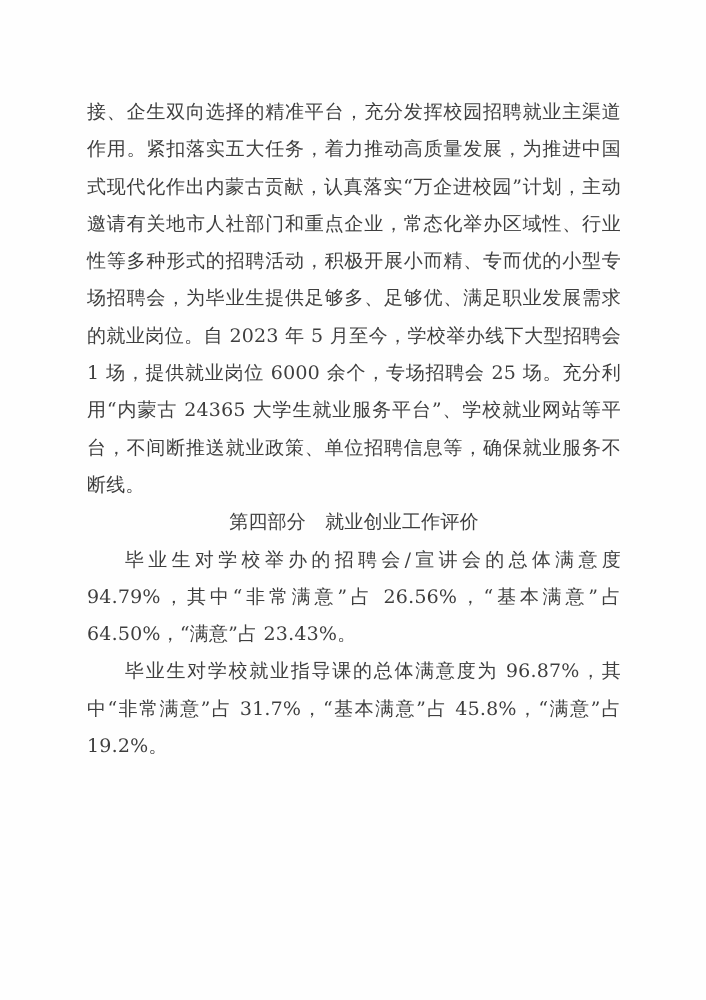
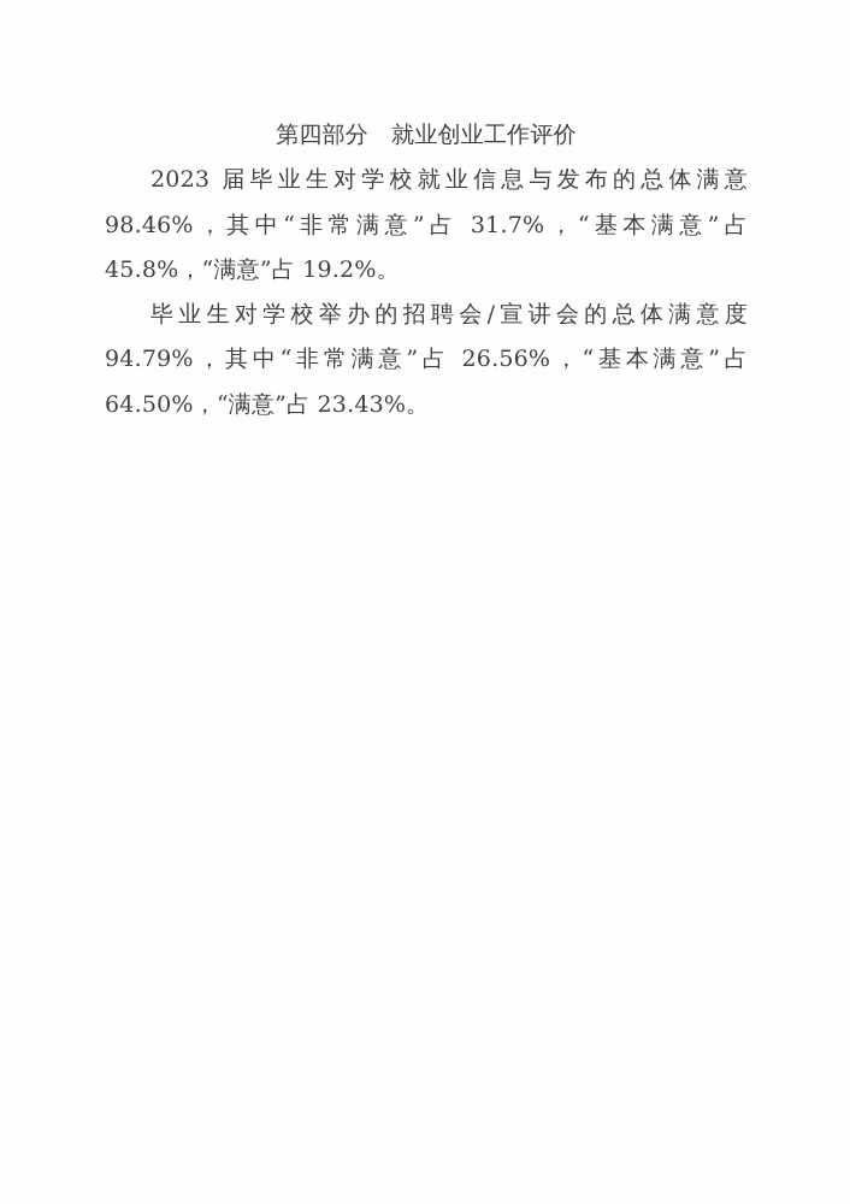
- 接、企生双向选择的精准平台，充分发挥校园招聘就业主渠道作用。紧扣落实五大任务，着力推动高质量发展，为推进中国式现代化作出内蒙古贡献，认真落实“万企进校园”计划，主动邀请有关地市人社部门和重点企业，常态化举办区域性、行业性等多种形式的招聘活动，积极开展小而精、专而优的小型专场招聘会，为毕业生提供足够多、足够优、满足职业发展需求的就业岗位。自 2023 年 5 月至今，学校举办线下大型招聘会 1 场，提供就业岗位 6000 余个，专场招聘会 25 场。充分利用“内蒙古 24365 大学生就业服务平台”、学校就业网站等平台，不间断推送就业政策、单位招聘信息等，确保就业服务不断线。
  第四部分 就业创业工作评价
+ 2023 届毕业生对学校就业信息与发布的总体满意 98.46%，其中“非常满意”占 31.7%，“基本满意”占 45.8%，“满意”占 19.2%。
  毕业生对学校举办的招聘会/宣讲会的总体满意度 94.79%，其中“非常满意”占 26.56%，“基本满意”占 64.50%，“满意”占 23.43%。
- 毕业生对学校就业指导课的总体满意度为 96.87%，其中“非常满意”占 31.7%，“基本满意”占 45.8%，“满意”占 19.2%。
